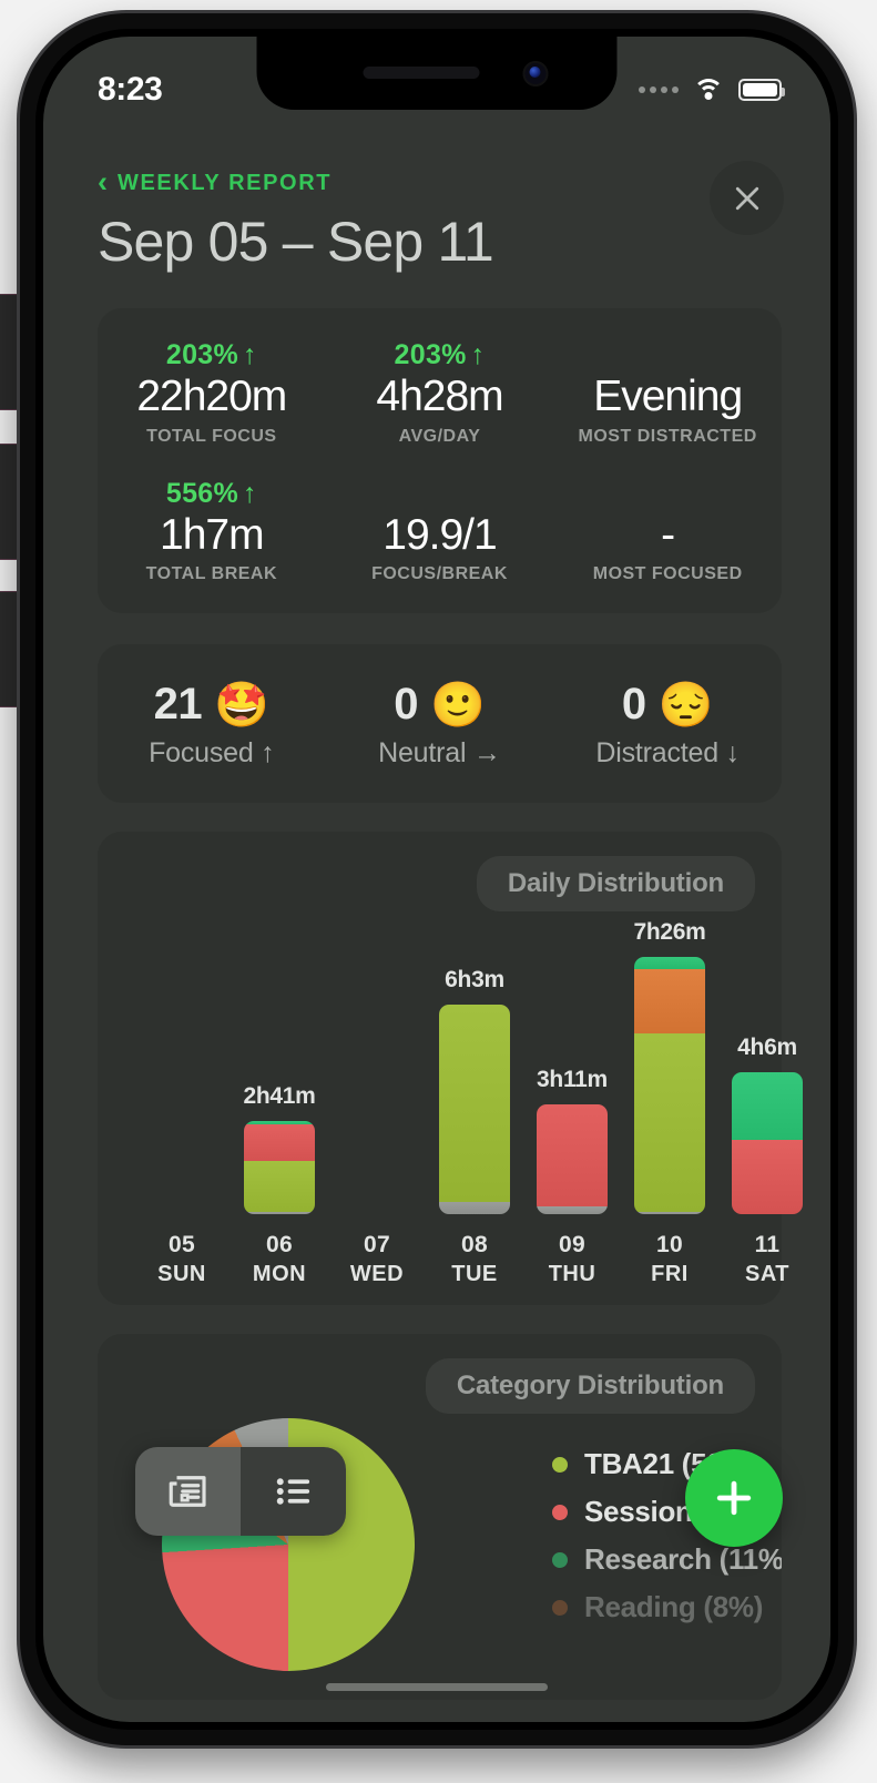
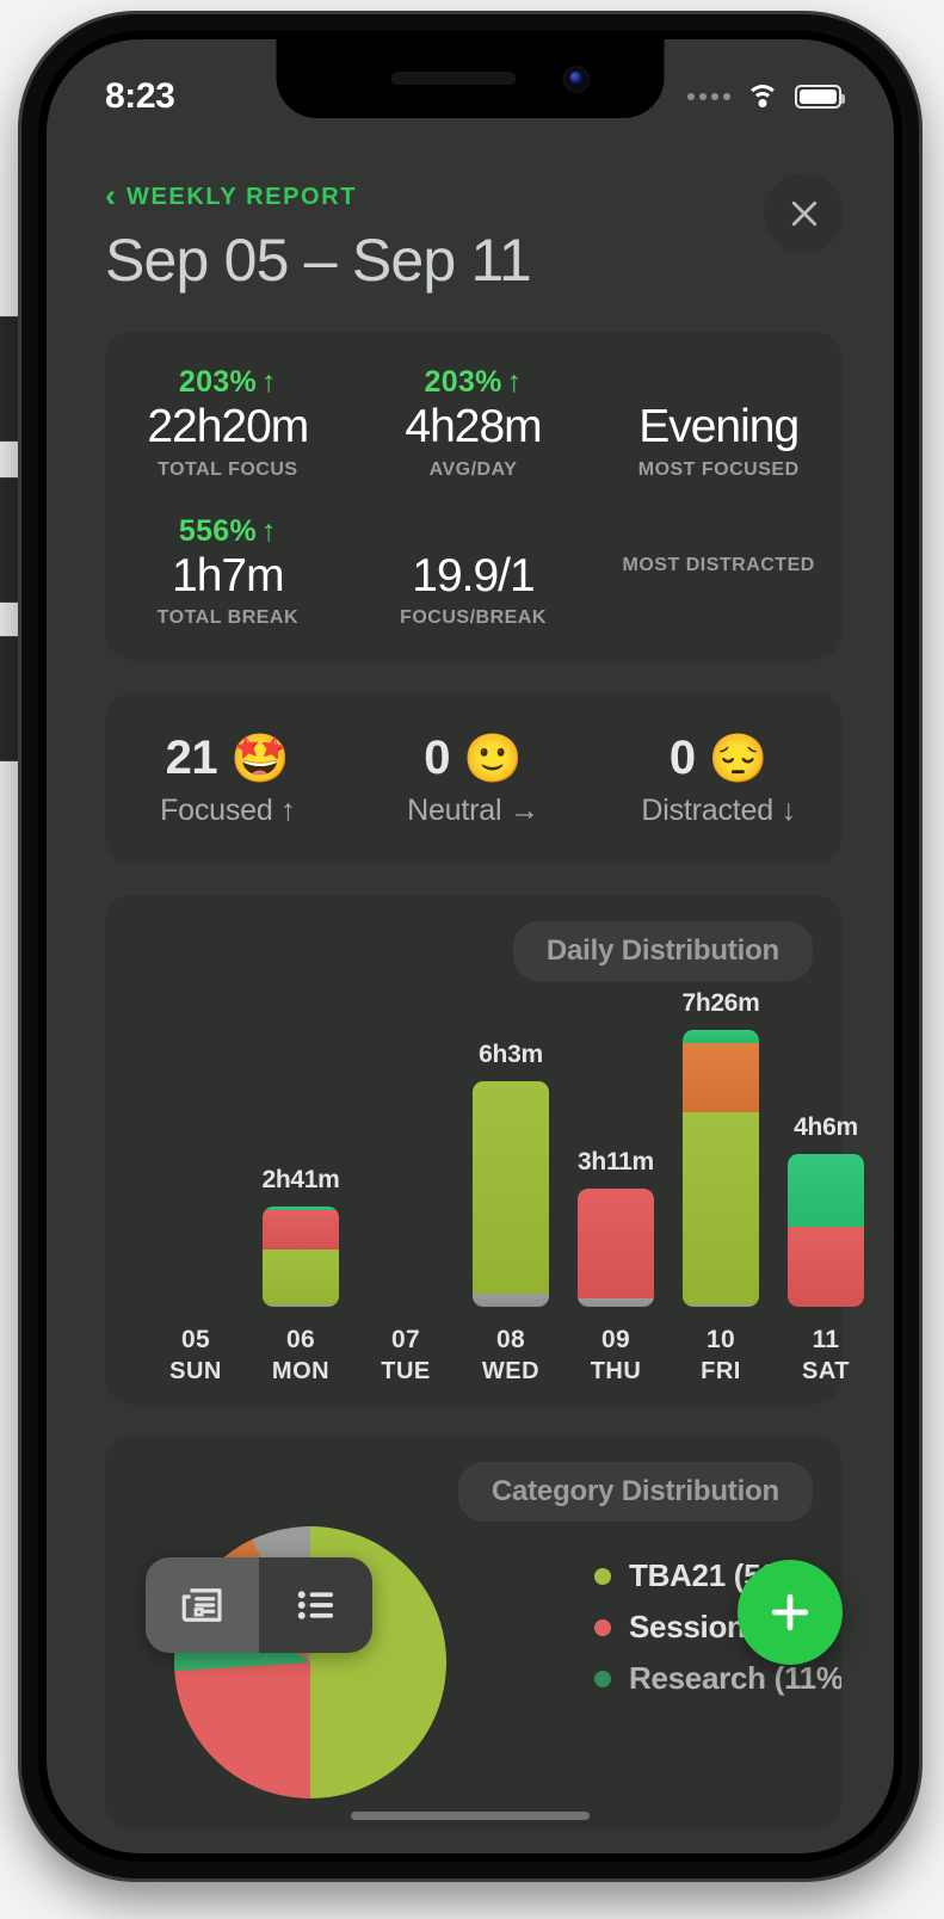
  8:23
  ‹
  WEEKLY REPORT
  Sep 05 – Sep 11
  203% ↑
  22h20m
  TOTAL FOCUS
  203% ↑
  4h28m
  AVG/DAY
  Evening
- MOST DISTRACTED
+ MOST FOCUSED
  556% ↑
  1h7m
  TOTAL BREAK
  19.9/1
  FOCUS/BREAK
- -
- MOST FOCUSED
+ MOST DISTRACTED
  21
  🤩
  Focused ↑
  0
  🙂
  Neutral →
  0
  😔
  Distracted ↓
  Daily Distribution
  05
  SUN
  2h41m
  06
  MON
  07
- WED
+ TUE
  6h3m
  08
- TUE
+ WED
  3h11m
  09
  THU
  7h26m
  10
  FRI
  4h6m
  11
  SAT
  Category Distribution
  Research (11%
- Reading (8%)
